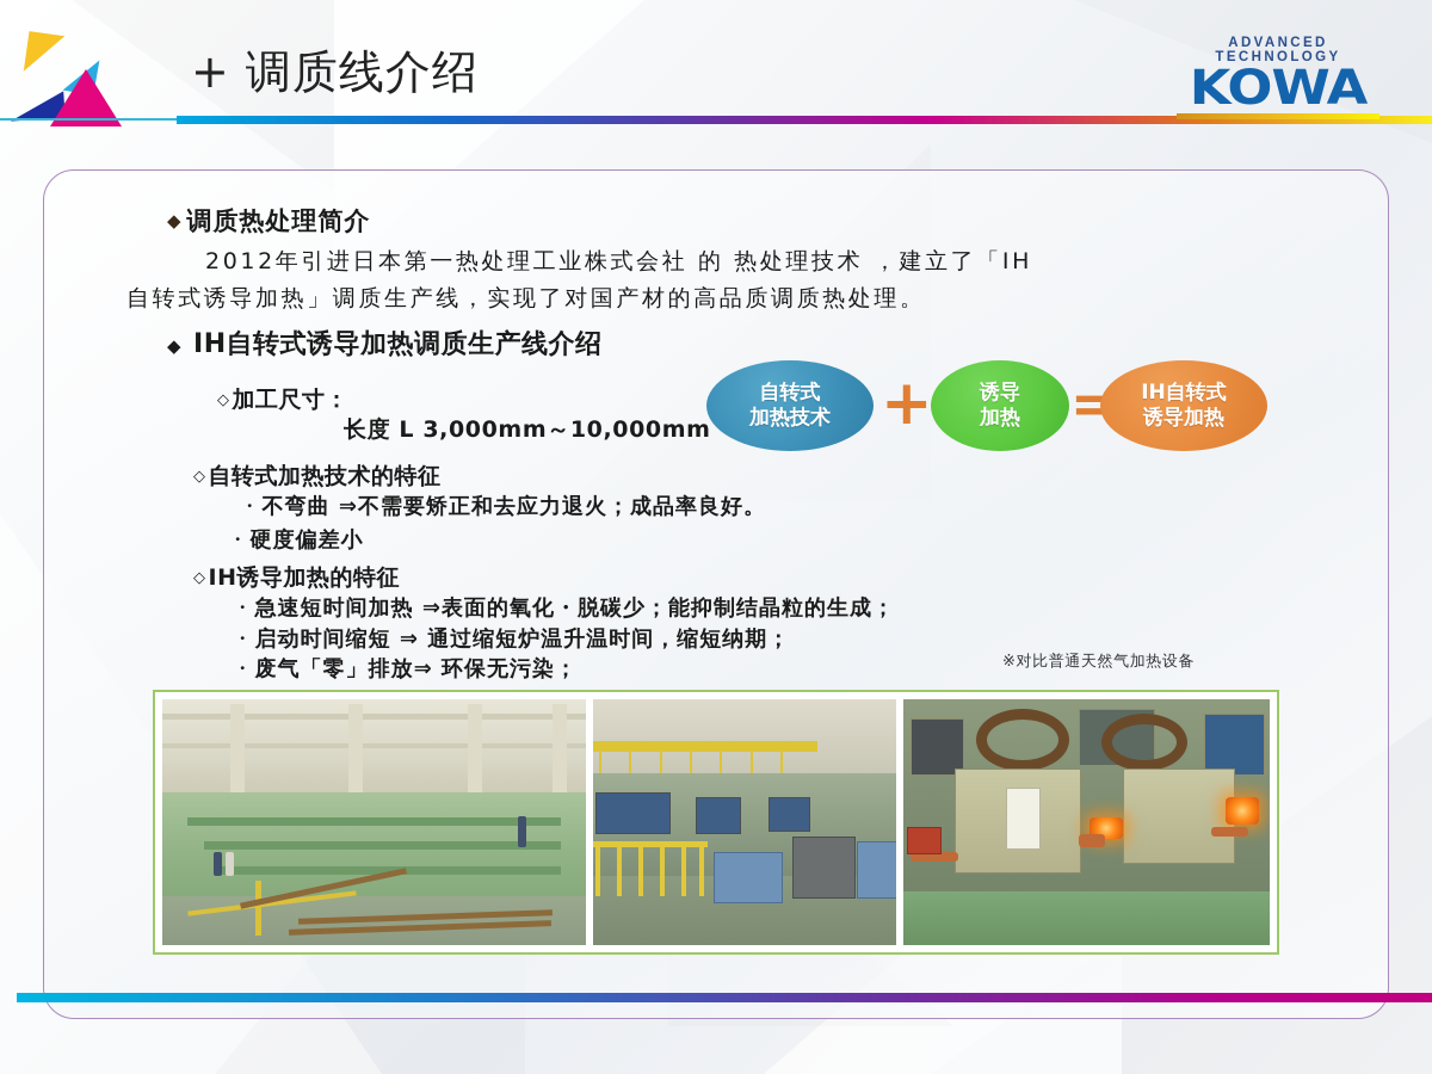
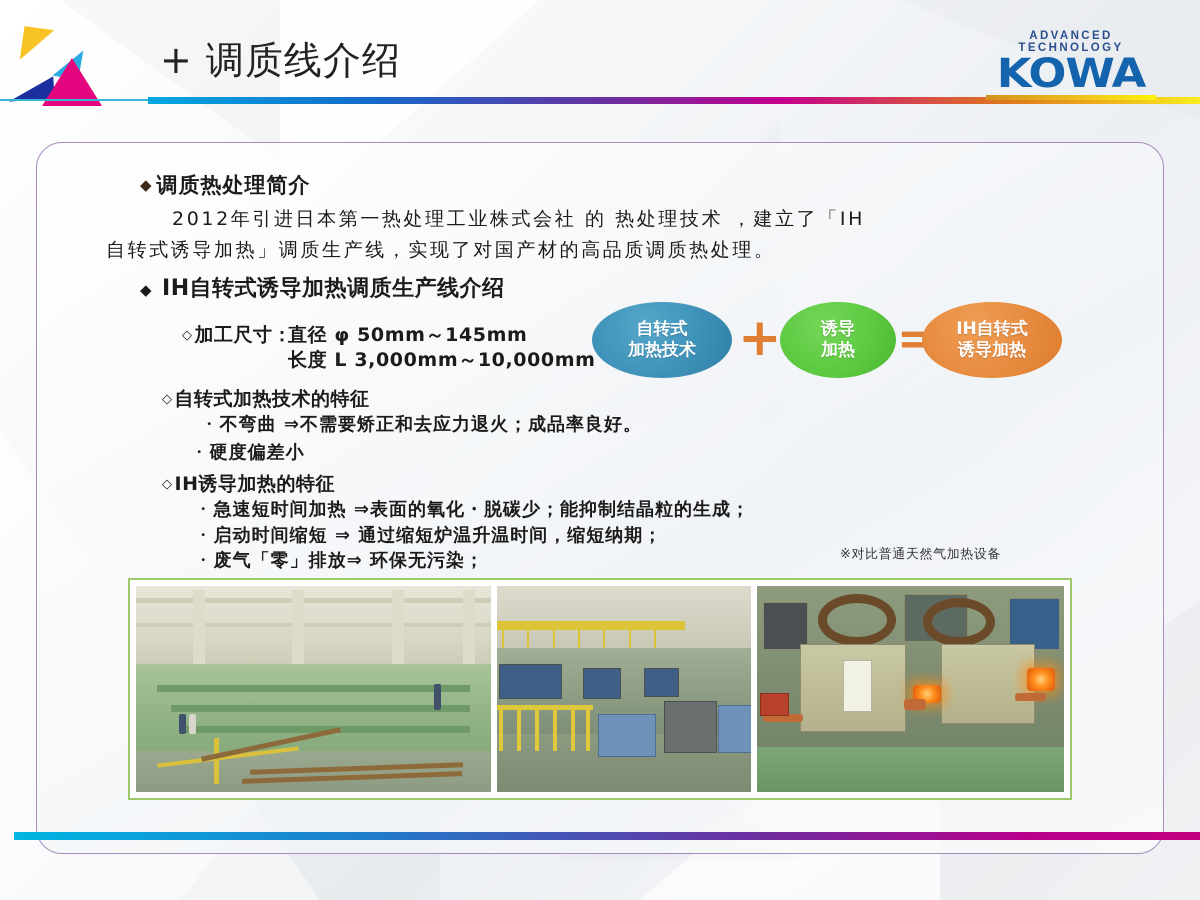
  + 调质线介绍
  ADVANCED TECHNOLOGY
  KOWA
  ◆ 调质热处理简介
  2012年引进日本第一热处理工业株式会社 的 热处理技术 ，建立了「IH
  自转式诱导加热」调质生产线，实现了对国产材的高品质调质热处理。
  ◆ IH自转式诱导加热调质生产线介绍
  ◇ 加工尺寸：
+ 直径 φ 50mm～145mm
  长度 L 3,000mm～10,000mm
  自转式
  加热技术
  +
  诱导
  加热
  =
  IH自转式
  诱导加热
  ◇ 自转式加热技术的特征
  ・不弯曲 ⇒不需要矫正和去应力退火；成品率良好。
  ・硬度偏差小
  ◇ IH诱导加热的特征
  ・急速短时间加热 ⇒表面的氧化・脱碳少；能抑制结晶粒的生成；
  ・启动时间缩短 ⇒ 通过缩短炉温升温时间，缩短纳期；
  ・废气「零」排放⇒ 环保无污染；
  ※对比普通天然气加热设备
